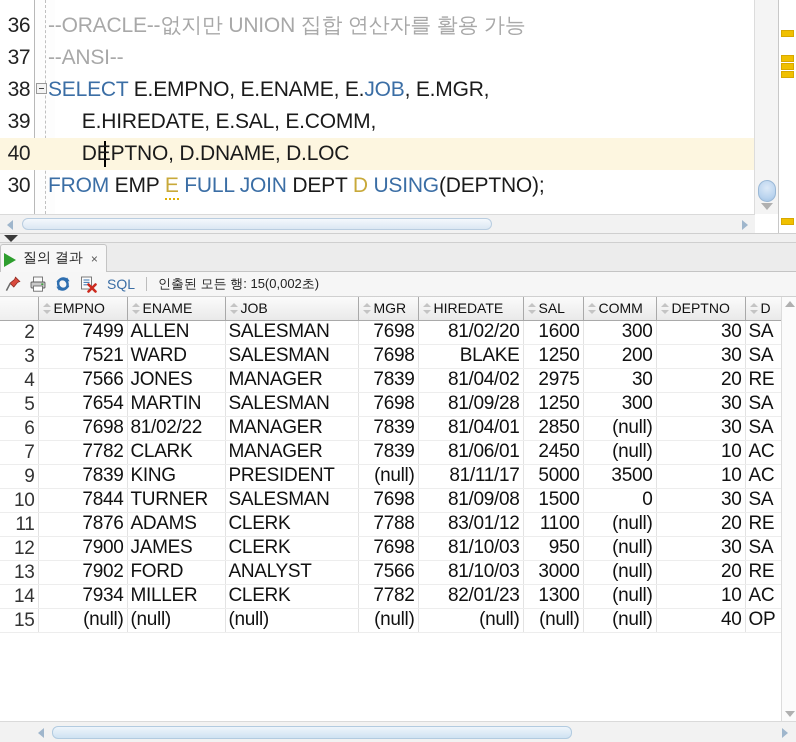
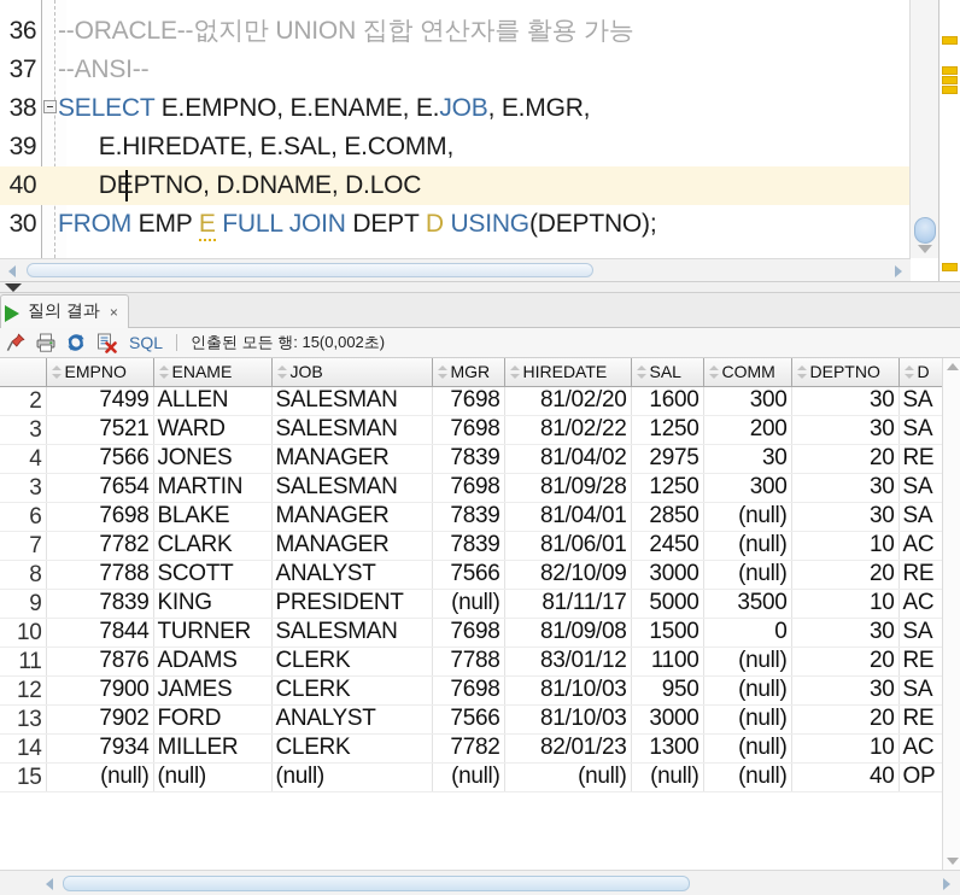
  36
  --ORACLE--없지만 UNION 집합 연산자를 활용 가능
  37
  --ANSI--
  38
  SELECT E.EMPNO, E.ENAME, E.JOB, E.MGR,
  39
  E.HIREDATE, E.SAL, E.COMM,
  40
  DEPTNO, D.DNAME, D.LOC
  30
  FROM EMP E FULL JOIN DEPT D USING(DEPTNO);
  질의 결과
  ×
  SQL
  인출된 모든 행: 15(0,002초)
  	EMPNO	ENAME	JOB	MGR	HIREDATE	SAL	COMM	DEPTNO	D
  2	7499	ALLEN	SALESMAN	7698	81/02/20	1600	300	30	SA
- 3	7521	WARD	SALESMAN	7698	BLAKE	1250	200	30	SA
+ 3	7521	WARD	SALESMAN	7698	81/02/22	1250	200	30	SA
  4	7566	JONES	MANAGER	7839	81/04/02	2975	30	20	RE
- 5	7654	MARTIN	SALESMAN	7698	81/09/28	1250	300	30	SA
+ 3	7654	MARTIN	SALESMAN	7698	81/09/28	1250	300	30	SA
- 6	7698	81/02/22	MANAGER	7839	81/04/01	2850	(null)	30	SA
+ 6	7698	BLAKE	MANAGER	7839	81/04/01	2850	(null)	30	SA
  7	7782	CLARK	MANAGER	7839	81/06/01	2450	(null)	10	AC
+ 8	7788	SCOTT	ANALYST	7566	82/10/09	3000	(null)	20	RE
  9	7839	KING	PRESIDENT	(null)	81/11/17	5000	3500	10	AC
  10	7844	TURNER	SALESMAN	7698	81/09/08	1500	0	30	SA
  11	7876	ADAMS	CLERK	7788	83/01/12	1100	(null)	20	RE
  12	7900	JAMES	CLERK	7698	81/10/03	950	(null)	30	SA
  13	7902	FORD	ANALYST	7566	81/10/03	3000	(null)	20	RE
  14	7934	MILLER	CLERK	7782	82/01/23	1300	(null)	10	AC
  15	(null)	(null)	(null)	(null)	(null)	(null)	(null)	40	OP
